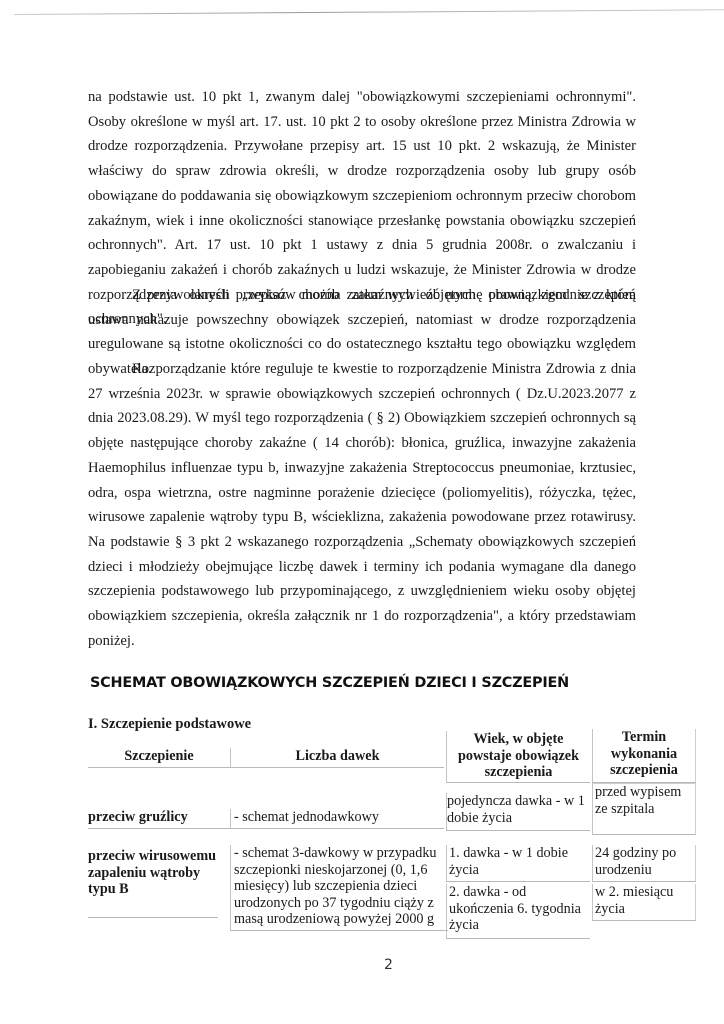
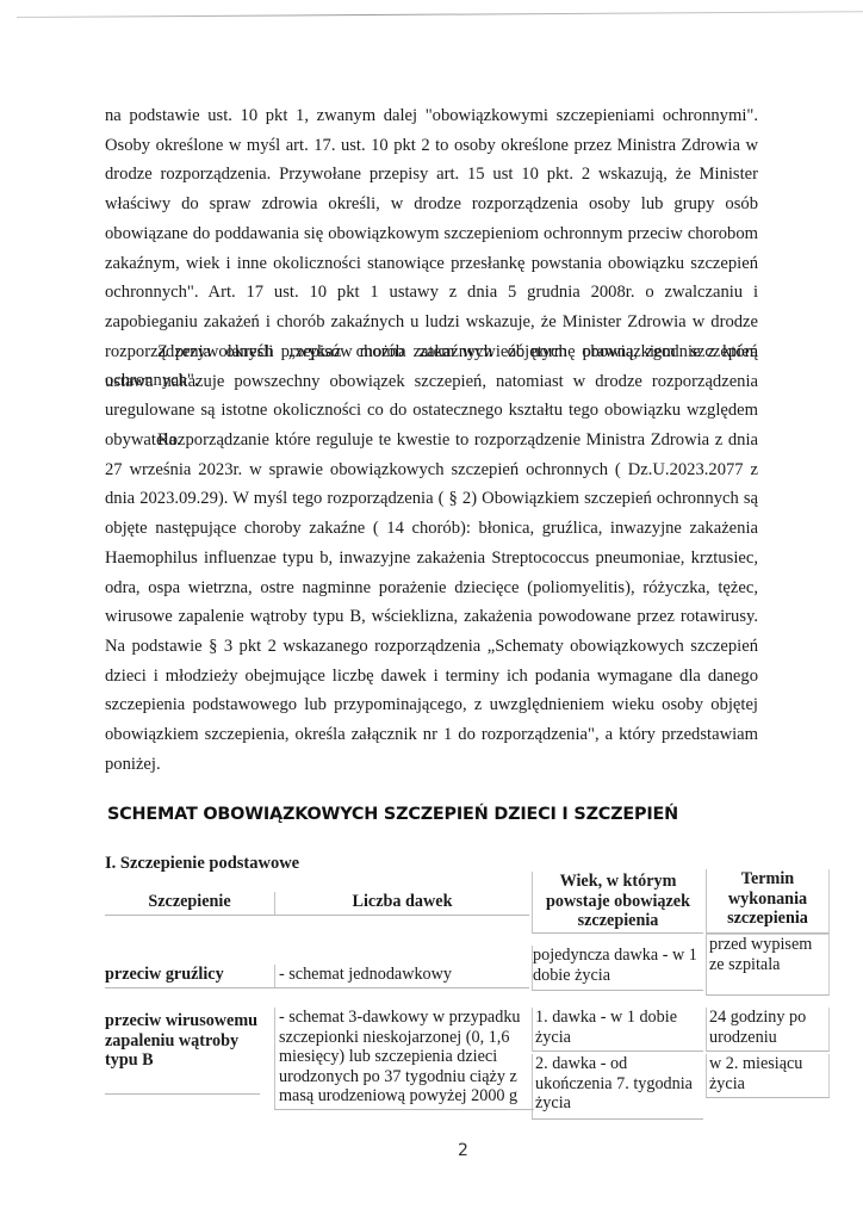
  na podstawie ust. 10 pkt 1, zwanym dalej "obowiązkowymi szczepieniami ochronnymi". Osoby określone w myśl art. 17. ust. 10 pkt 2 to osoby określone przez Ministra Zdrowia w drodze rozporządzenia. Przywołane przepisy art. 15 ust 10 pkt. 2 wskazują, że Minister właściwy do spraw zdrowia określi, w drodze rozporządzenia osoby lub grupy osób obowiązane do poddawania się obowiązkowym szczepieniom ochronnym przeciw chorobom zakaźnym, wiek i inne okoliczności stanowiące przesłankę powstania obowiązku szczepień ochronnych". Art. 17 ust. 10 pkt 1 ustawy z dnia 5 grudnia 2008r. o zwalczaniu i zapobieganiu zakażeń i chorób zakaźnych u ludzi wskazuje, że Minister Zdrowia w drodze rozporządzenia określi „wykaz chorób zakaźnych objętych obowiązkiem szczepień ochronnych".
  Z przywołanych przepisów można zatem wywieźć normę prawną, zgodnie z którą ustawa nakazuje powszechny obowiązek szczepień, natomiast w drodze rozporządzenia uregulowane są istotne okoliczności co do ostatecznego kształtu tego obowiązku względem obywatela.
- Rozporządzanie które reguluje te kwestie to rozporządzenie Ministra Zdrowia z dnia 27 września 2023r. w sprawie obowiązkowych szczepień ochronnych ( Dz.U.2023.2077 z dnia 2023.08.29). W myśl tego rozporządzenia ( § 2) Obowiązkiem szczepień ochronnych są objęte następujące choroby zakaźne ( 14 chorób): błonica, gruźlica, inwazyjne zakażenia Haemophilus influenzae typu b, inwazyjne zakażenia Streptococcus pneumoniae, krztusiec, odra, ospa wietrzna, ostre nagminne porażenie dziecięce (poliomyelitis), różyczka, tężec, wirusowe zapalenie wątroby typu B, wścieklizna, zakażenia powodowane przez rotawirusy. Na podstawie § 3 pkt 2 wskazanego rozporządzenia „Schematy obowiązkowych szczepień dzieci i młodzieży obejmujące liczbę dawek i terminy ich podania wymagane dla danego szczepienia podstawowego lub przypominającego, z uwzględnieniem wieku osoby objętej obowiązkiem szczepienia, określa załącznik nr 1 do rozporządzenia", a który przedstawiam poniżej.
+ Rozporządzanie które reguluje te kwestie to rozporządzenie Ministra Zdrowia z dnia 27 września 2023r. w sprawie obowiązkowych szczepień ochronnych ( Dz.U.2023.2077 z dnia 2023.09.29). W myśl tego rozporządzenia ( § 2) Obowiązkiem szczepień ochronnych są objęte następujące choroby zakaźne ( 14 chorób): błonica, gruźlica, inwazyjne zakażenia Haemophilus influenzae typu b, inwazyjne zakażenia Streptococcus pneumoniae, krztusiec, odra, ospa wietrzna, ostre nagminne porażenie dziecięce (poliomyelitis), różyczka, tężec, wirusowe zapalenie wątroby typu B, wścieklizna, zakażenia powodowane przez rotawirusy. Na podstawie § 3 pkt 2 wskazanego rozporządzenia „Schematy obowiązkowych szczepień dzieci i młodzieży obejmujące liczbę dawek i terminy ich podania wymagane dla danego szczepienia podstawowego lub przypominającego, z uwzględnieniem wieku osoby objętej obowiązkiem szczepienia, określa załącznik nr 1 do rozporządzenia", a który przedstawiam poniżej.
  SCHEMAT OBOWIĄZKOWYCH SZCZEPIEŃ DZIECI I SZCZEPIEŃ
  I. Szczepienie podstawowe
  Szczepienie
  Liczba dawek
- Wiek, w objęte powstaje obowiązek szczepienia
+ Wiek, w którym powstaje obowiązek szczepienia
  Termin wykonania szczepienia
  przeciw gruźlicy
  - schemat jednodawkowy
  pojedyncza dawka - w 1 dobie życia
  przed wypisem ze szpitala
  przeciw wirusowemu zapaleniu wątroby typu B
  - schemat 3-dawkowy w przypadku szczepionki nieskojarzonej (0, 1,6 miesięcy) lub szczepienia dzieci urodzonych po 37 tygodniu ciąży z masą urodzeniową powyżej 2000 g
  1. dawka - w 1 dobie życia
- 2. dawka - od ukończenia 6. tygodnia życia
+ 2. dawka - od ukończenia 7. tygodnia życia
  24 godziny po urodzeniu
  w 2. miesiącu życia
  2
